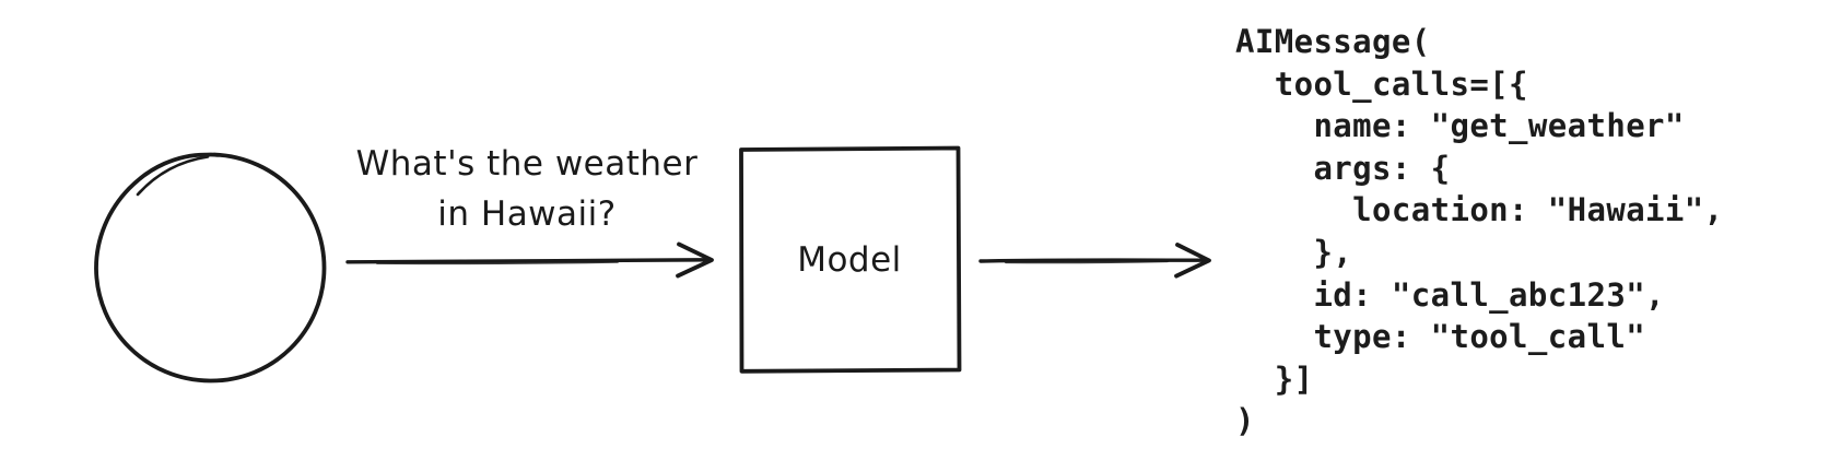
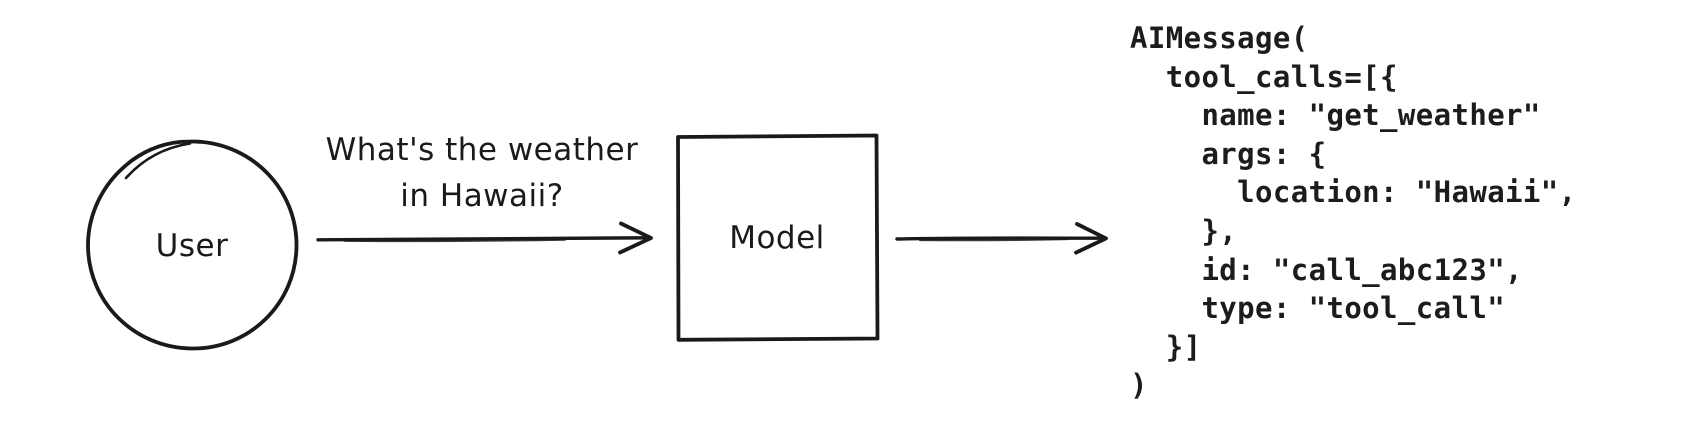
+ User
  Model
  What's the weather
  in Hawaii?
  AIMessage(
  tool_calls=[{
  name: "get_weather"
  args: {
  location: "Hawaii",
  },
  id: "call_abc123",
  type: "tool_call"
  }]
  )
